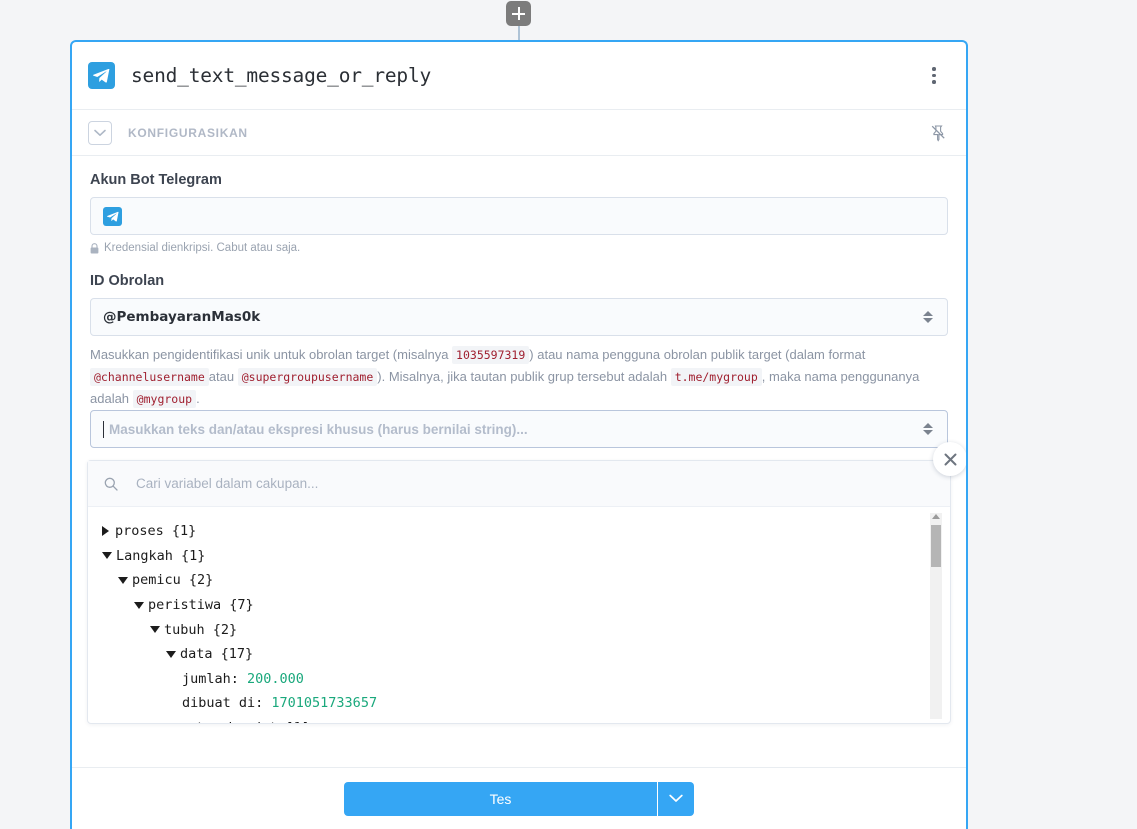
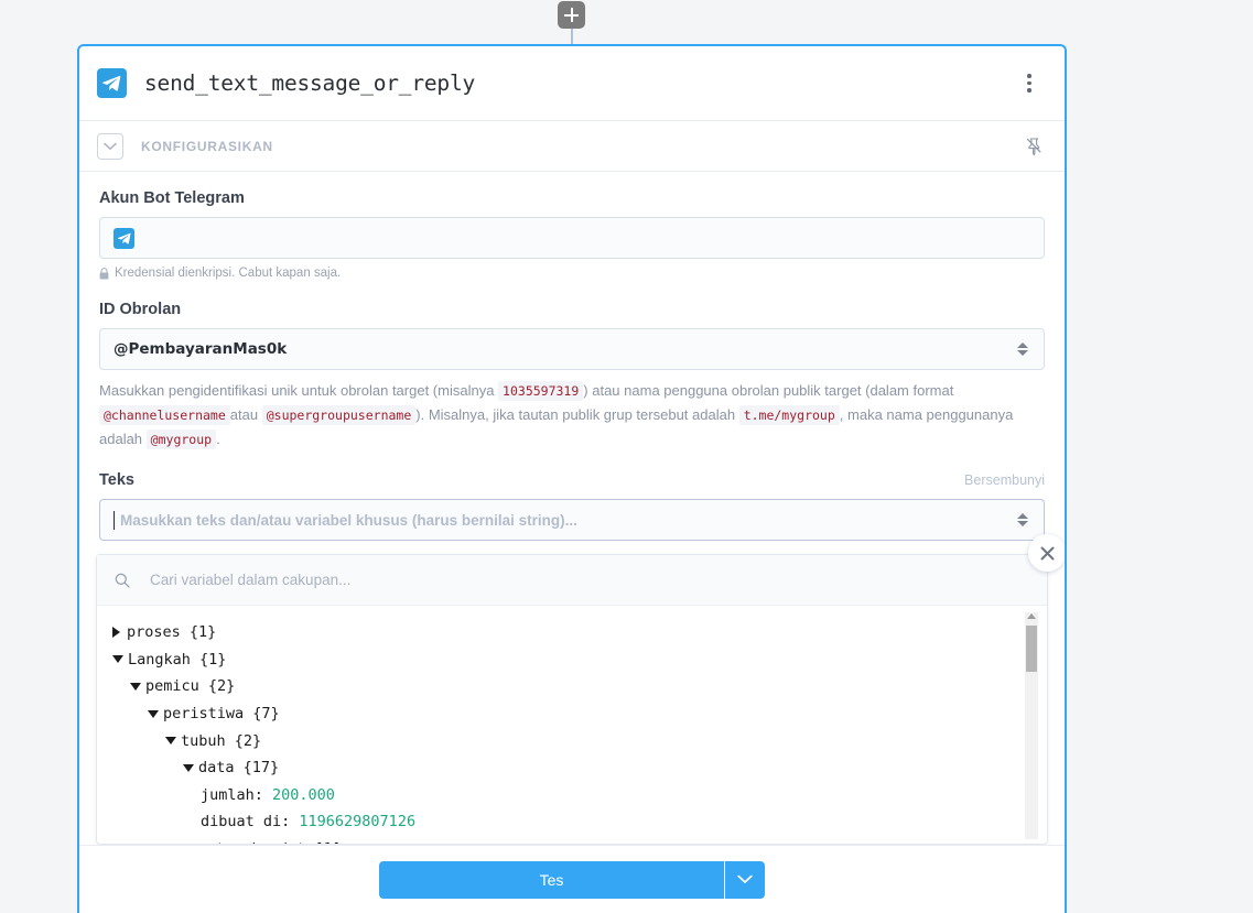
  send_text_message_or_reply
  KONFIGURASIKAN
  Akun Bot Telegram
- Kredensial dienkripsi. Cabut atau saja.
+ Kredensial dienkripsi. Cabut kapan saja.
  ID Obrolan
  @PembayaranMas0k
  Masukkan pengidentifikasi unik untuk obrolan target (misalnya 1035597319 ) atau nama pengguna obrolan publik target (dalam format @channelusername atau @supergroupusername ). Misalnya, jika tautan publik grup tersebut adalah t.me/mygroup , maka nama penggunanya adalah @mygroup .
+ Teks
+ Bersembunyi
- Masukkan teks dan/atau ekspresi khusus (harus bernilai string)...
+ Masukkan teks dan/atau variabel khusus (harus bernilai string)...
  Cari variabel dalam cakupan...
  proses {1}
  Langkah {1}
  pemicu {2}
  peristiwa {7}
  tubuh {2}
  data {17}
  jumlah:
  200.000
  dibuat di:
- 1701051733657
+ 1196629807126
  Tes
